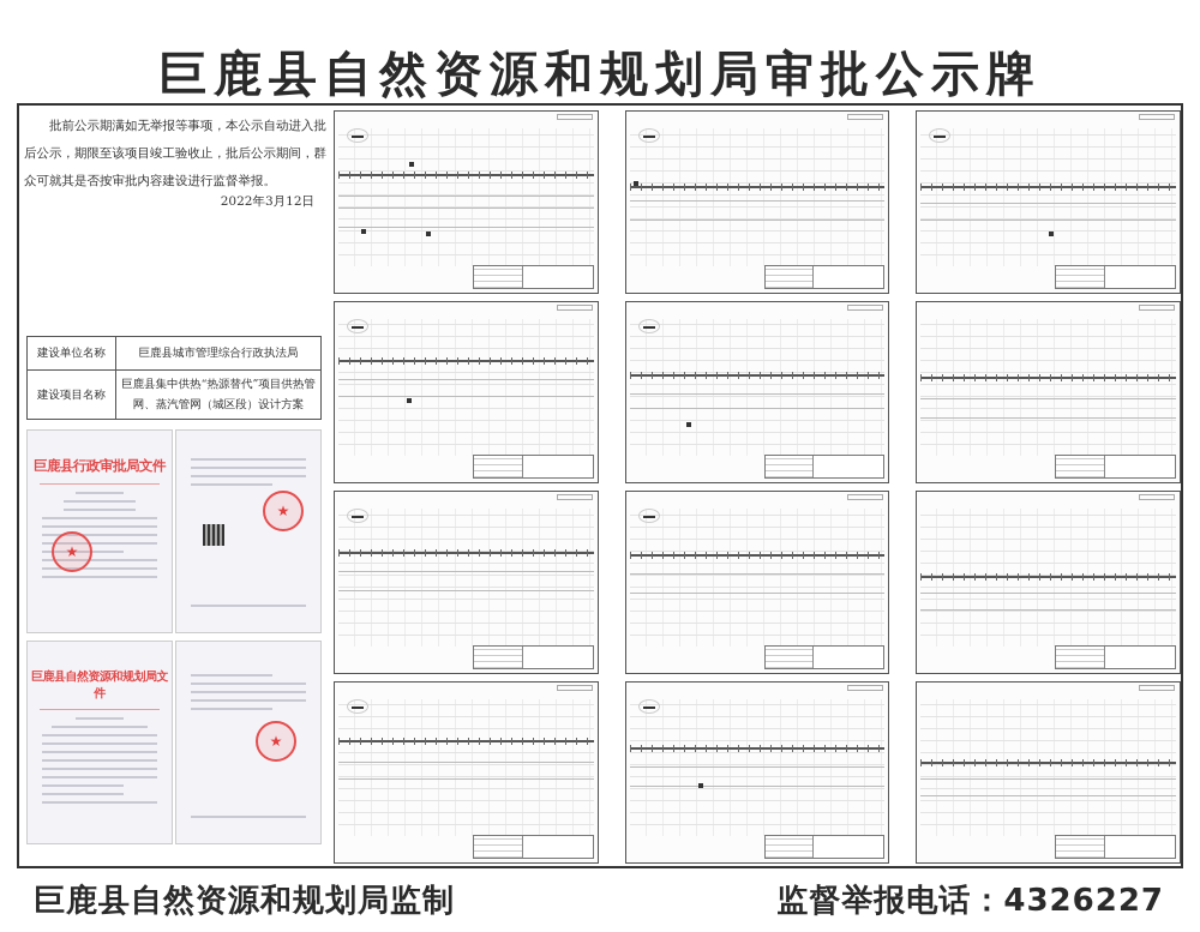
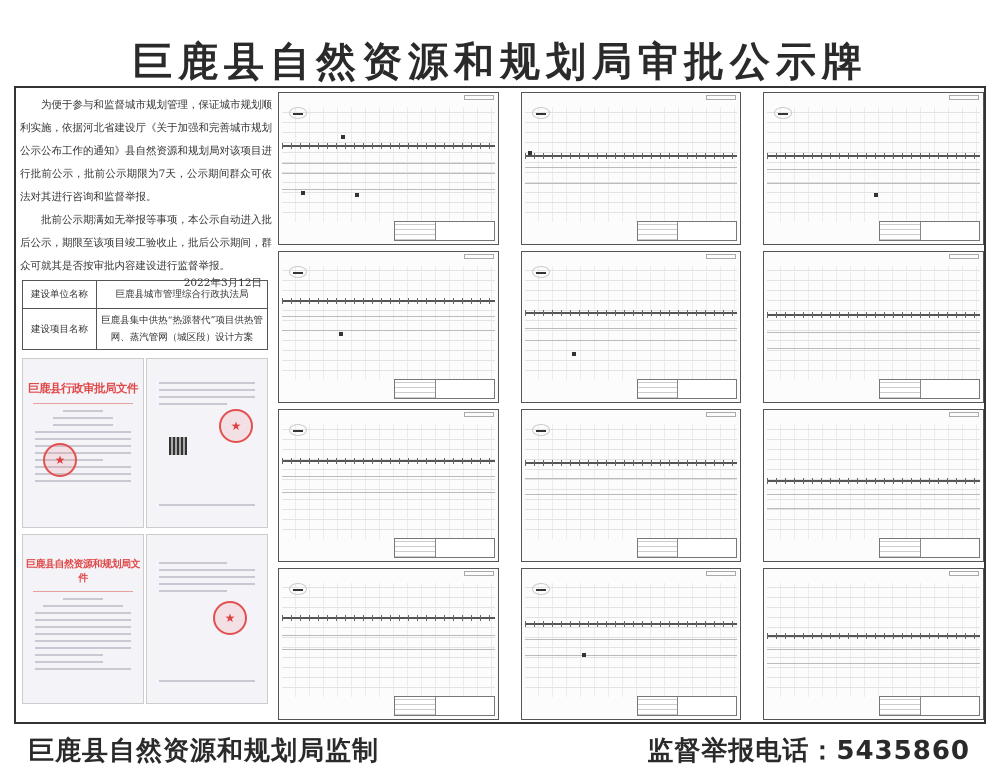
  巨鹿县自然资源和规划局审批公示牌
+ 为便于参与和监督城市规划管理，保证城市规划顺利实施，依据河北省建设厅《关于加强和完善城市规划公示公布工作的通知》县自然资源和规划局对该项目进行批前公示，批前公示期限为7天，公示期间群众可依法对其进行咨询和监督举报。
  批前公示期满如无举报等事项，本公示自动进入批后公示，期限至该项目竣工验收止，批后公示期间，群众可就其是否按审批内容建设进行监督举报。
  2022年3月12日
  建设单位名称	巨鹿县城市管理综合行政执法局
  建设项目名称	巨鹿县集中供热“热源替代”项目供热管网、蒸汽管网（城区段）设计方案
  巨鹿县行政审批局文件
  巨鹿县自然资源和规划局文件
  巨鹿县自然资源和规划局监制
- 监督举报电话：4326227
+ 监督举报电话：5435860
